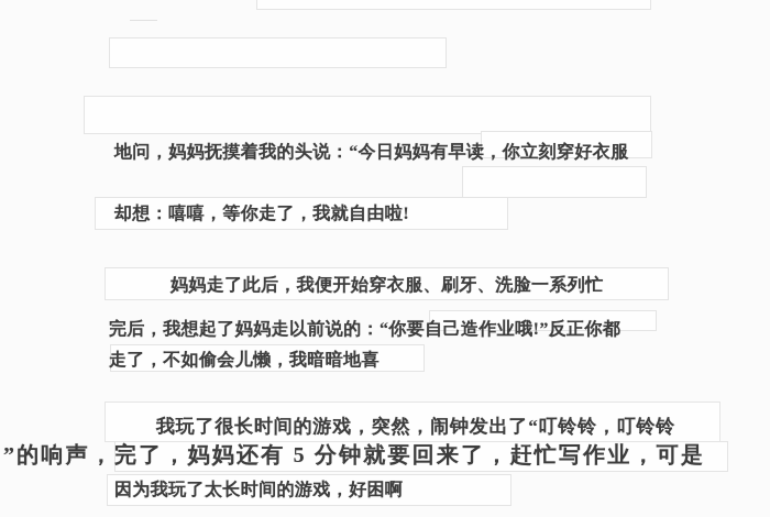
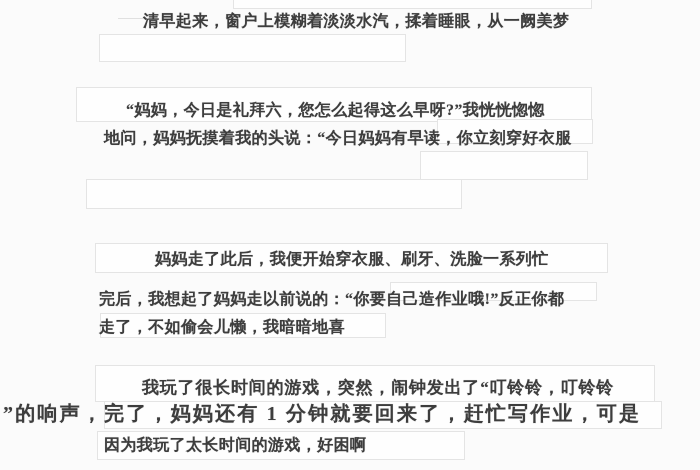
+ 清早起来，窗户上模糊着淡淡水汽，揉着睡眼，从一阙美梦
+ “妈妈，今日是礼拜六，您怎么起得这么早呀?”我恍恍惚惚
  地问，妈妈抚摸着我的头说：“今日妈妈有早读，你立刻穿好衣服
- 却想：嘻嘻，等你走了，我就自由啦!
  妈妈走了此后，我便开始穿衣服、刷牙、洗脸一系列忙
  完后，我想起了妈妈走以前说的：“你要自己造作业哦!”反正你都
  走了，不如偷会儿懒，我暗暗地喜
  我玩了很长时间的游戏，突然，闹钟发出了“叮铃铃，叮铃铃
- ”的响声，完了，妈妈还有 5 分钟就要回来了，赶忙写作业，可是
+ ”的响声，完了，妈妈还有 1 分钟就要回来了，赶忙写作业，可是
  因为我玩了太长时间的游戏，好困啊
